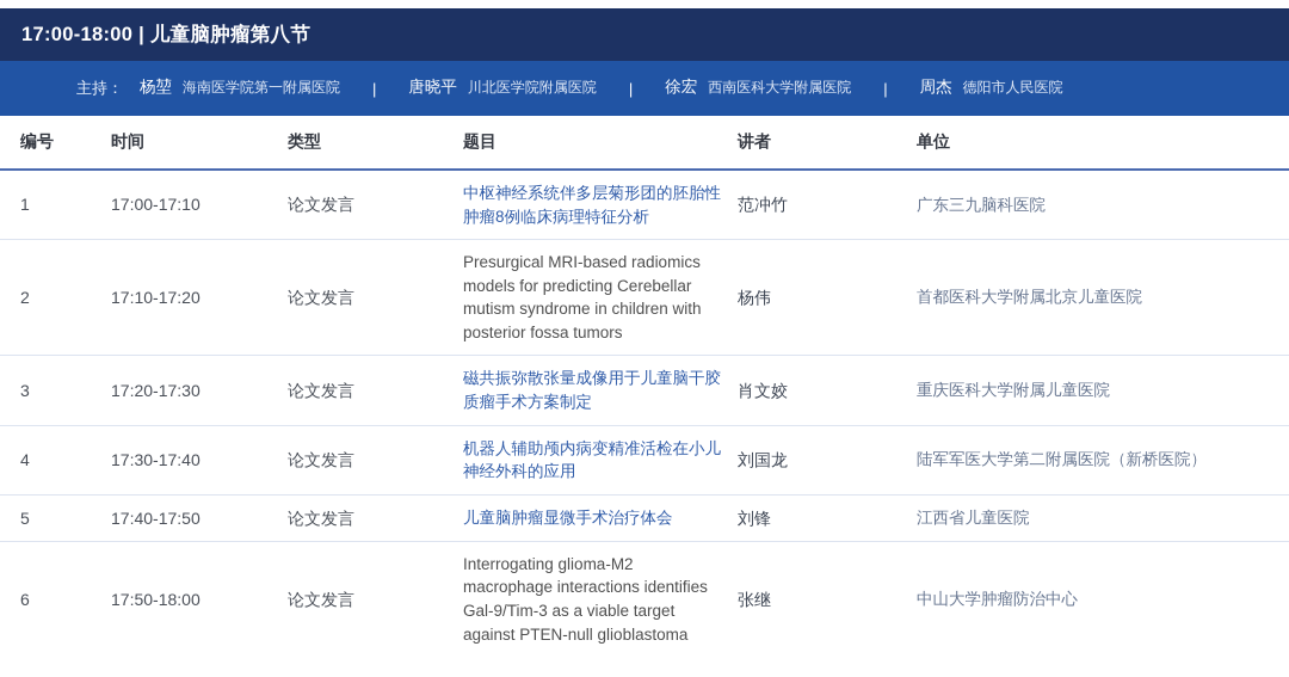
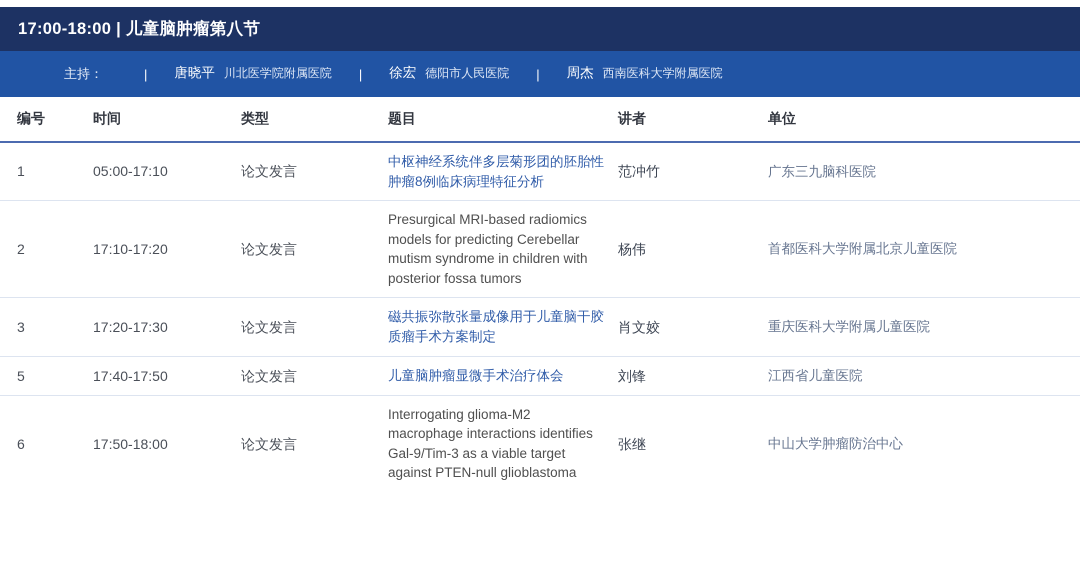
  17:00-18:00 | 儿童脑肿瘤第八节
  主持：
- 杨堃
- 海南医学院第一附属医院
  |
  唐晓平
  川北医学院附属医院
  |
  徐宏
- 西南医科大学附属医院
+ 德阳市人民医院
  |
  周杰
- 德阳市人民医院
+ 西南医科大学附属医院
  编号	时间	类型	题目	讲者	单位
- 1	17:00-17:10	论文发言	中枢神经系统伴多层菊形团的胚胎性肿瘤8例临床病理特征分析	范冲竹	广东三九脑科医院
+ 1	05:00-17:10	论文发言	中枢神经系统伴多层菊形团的胚胎性肿瘤8例临床病理特征分析	范冲竹	广东三九脑科医院
  2	17:10-17:20	论文发言	Presurgical MRI-based radiomics models for predicting Cerebellar mutism syndrome in children with posterior fossa tumors	杨伟	首都医科大学附属北京儿童医院
  3	17:20-17:30	论文发言	磁共振弥散张量成像用于儿童脑干胶质瘤手术方案制定	肖文姣	重庆医科大学附属儿童医院
- 4	17:30-17:40	论文发言	机器人辅助颅内病变精准活检在小儿神经外科的应用	刘国龙	陆军军医大学第二附属医院（新桥医院）
  5	17:40-17:50	论文发言	儿童脑肿瘤显微手术治疗体会	刘锋	江西省儿童医院
  6	17:50-18:00	论文发言	Interrogating glioma-M2 macrophage interactions identifies Gal-9/Tim-3 as a viable target against PTEN-null glioblastoma	张继	中山大学肿瘤防治中心
